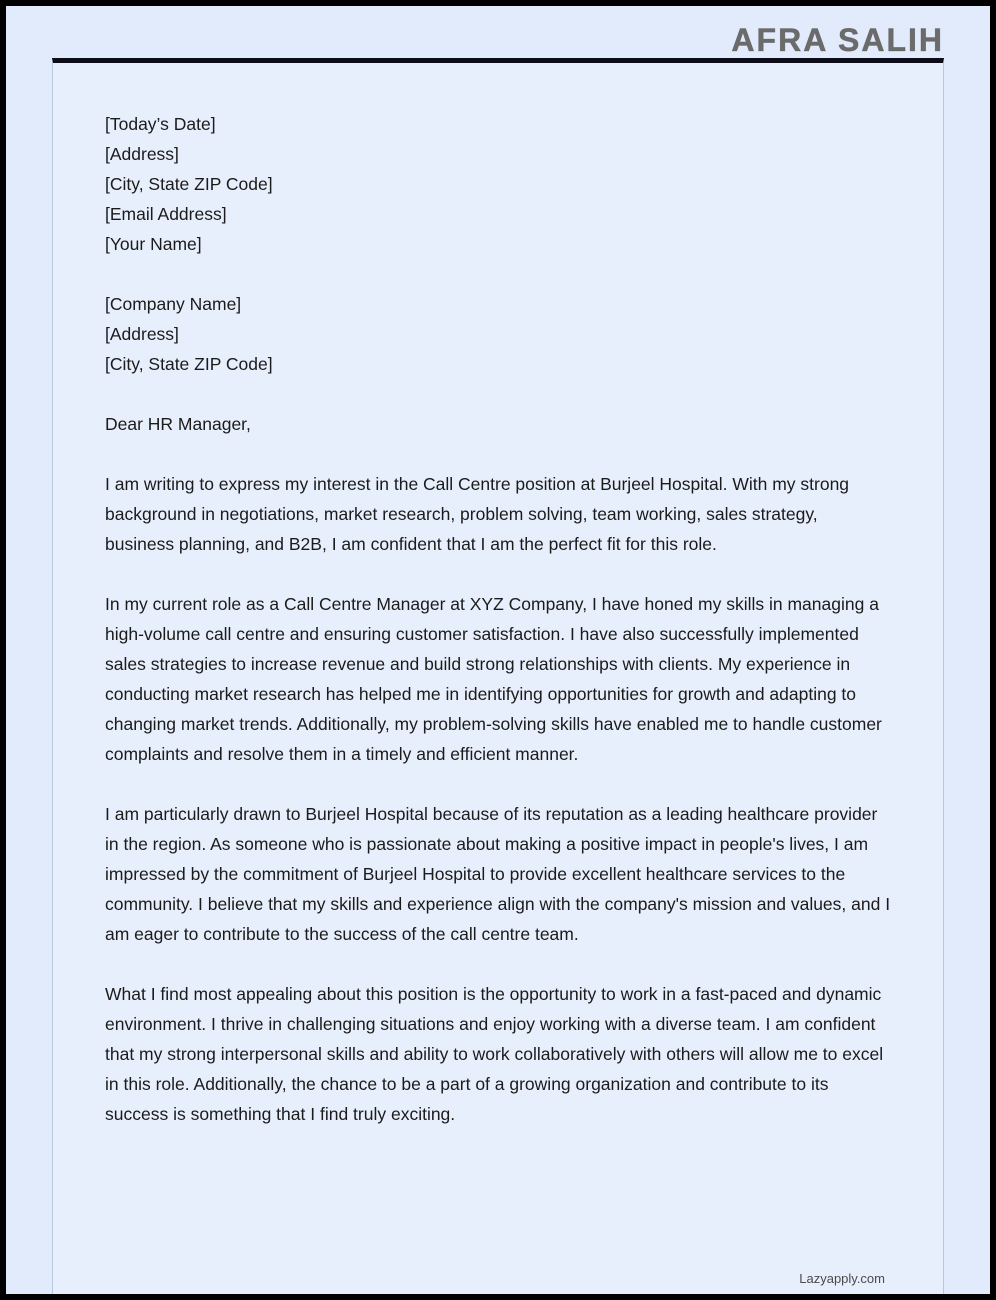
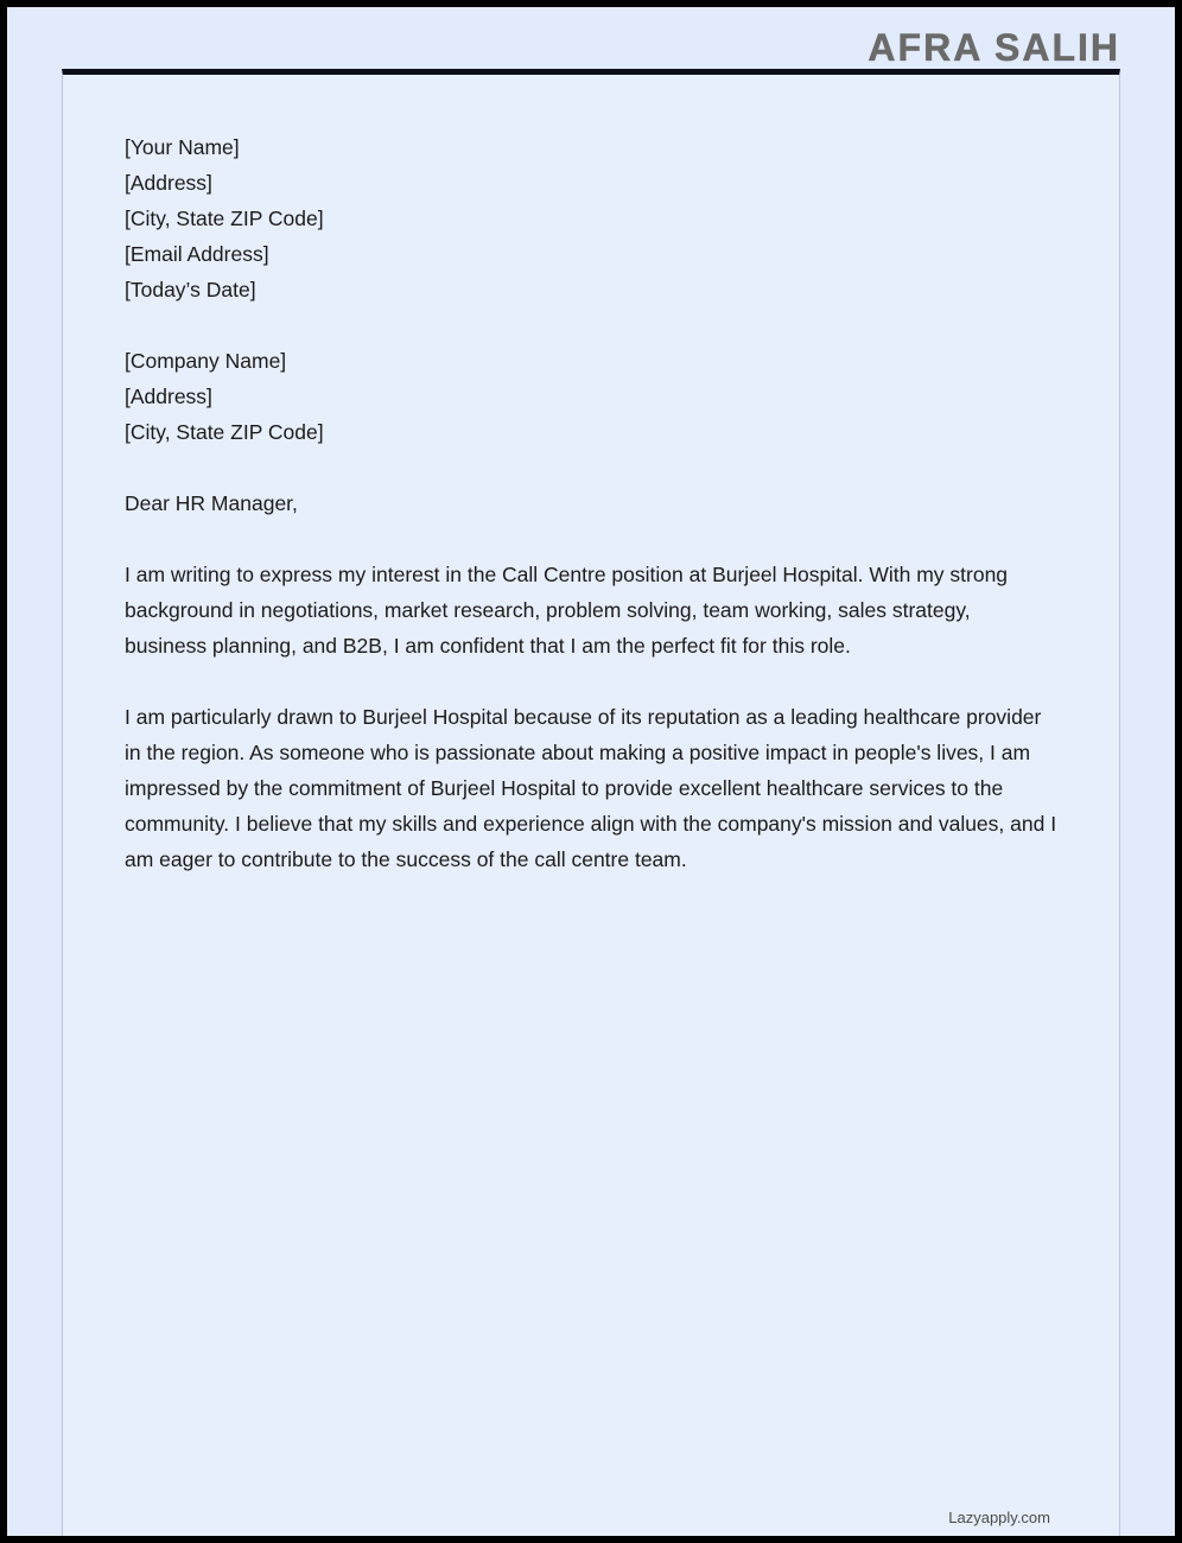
  AFRA SALIH
- [Today’s Date]
+ [Your Name]
  [Address]
  [City, State ZIP Code]
  [Email Address]
- [Your Name]
+ [Today’s Date]
  [Company Name]
  [Address]
  [City, State ZIP Code]
  Dear HR Manager,
  I am writing to express my interest in the Call Centre position at Burjeel Hospital. With my strong background in negotiations, market research, problem solving, team working, sales strategy, business planning, and B2B, I am confident that I am the perfect fit for this role.
- In my current role as a Call Centre Manager at XYZ Company, I have honed my skills in managing a high-volume call centre and ensuring customer satisfaction. I have also successfully implemented sales strategies to increase revenue and build strong relationships with clients. My experience in conducting market research has helped me in identifying opportunities for growth and adapting to changing market trends. Additionally, my problem-solving skills have enabled me to handle customer complaints and resolve them in a timely and efficient manner.
  I am particularly drawn to Burjeel Hospital because of its reputation as a leading healthcare provider in the region. As someone who is passionate about making a positive impact in people's lives, I am impressed by the commitment of Burjeel Hospital to provide excellent healthcare services to the community. I believe that my skills and experience align with the company's mission and values, and I am eager to contribute to the success of the call centre team.
- What I find most appealing about this position is the opportunity to work in a fast-paced and dynamic environment. I thrive in challenging situations and enjoy working with a diverse team. I am confident that my strong interpersonal skills and ability to work collaboratively with others will allow me to excel in this role. Additionally, the chance to be a part of a growing organization and contribute to its success is something that I find truly exciting.
  Lazyapply.com
